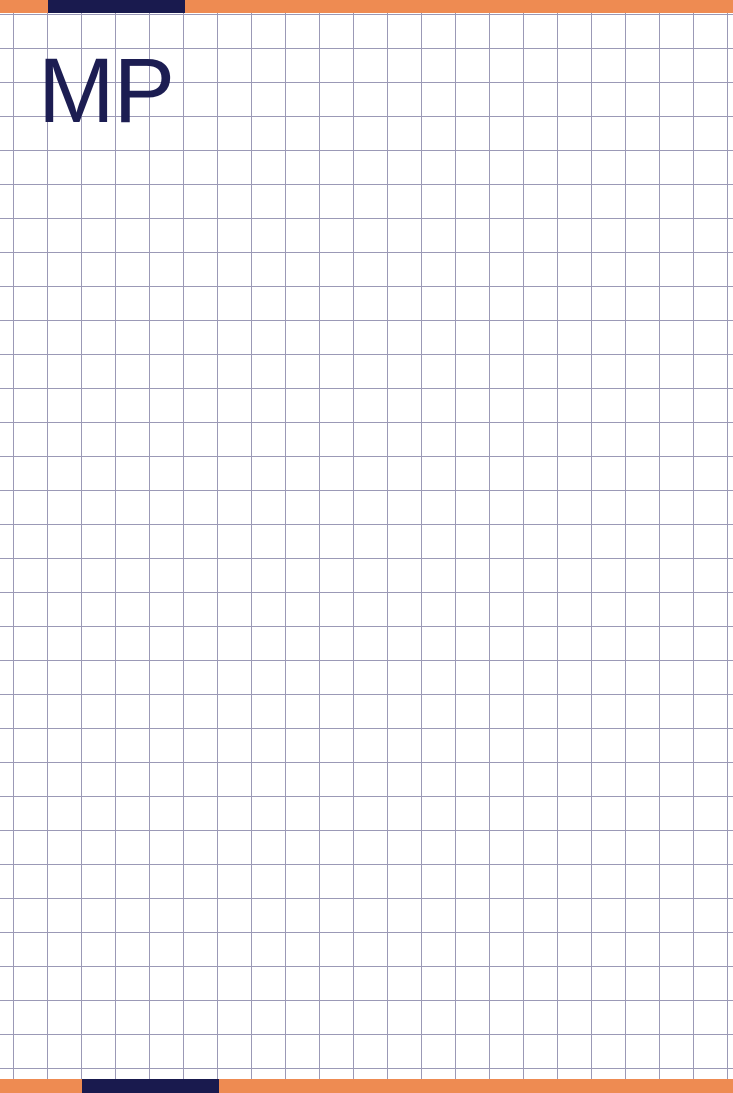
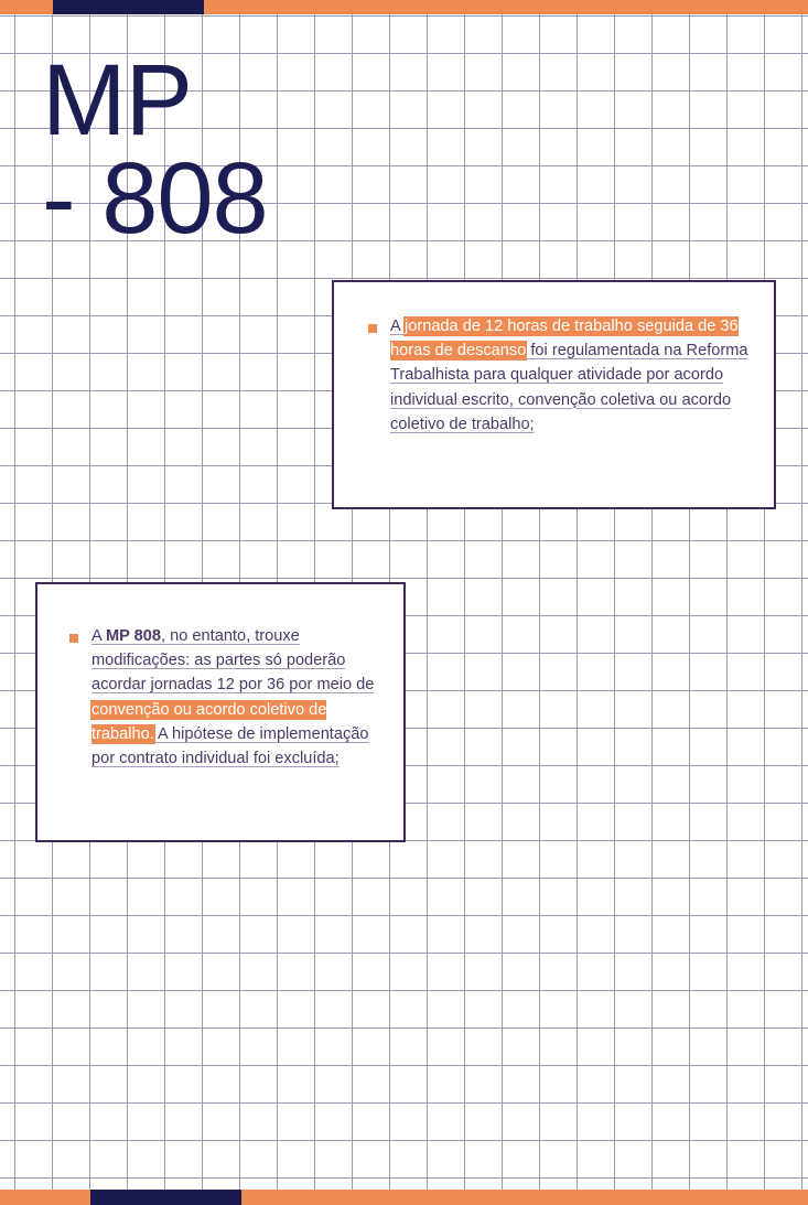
  MP
+ - 808
+ A jornada de 12 horas de trabalho seguida de 36 horas de descanso foi regulamentada na Reforma Trabalhista para qualquer atividade por acordo individual escrito, convenção coletiva ou acordo coletivo de trabalho;
+ A MP 808, no entanto, trouxe modificações: as partes só poderão acordar jornadas 12 por 36 por meio de convenção ou acordo coletivo de trabalho. A hipótese de implementação por contrato individual foi excluída;
